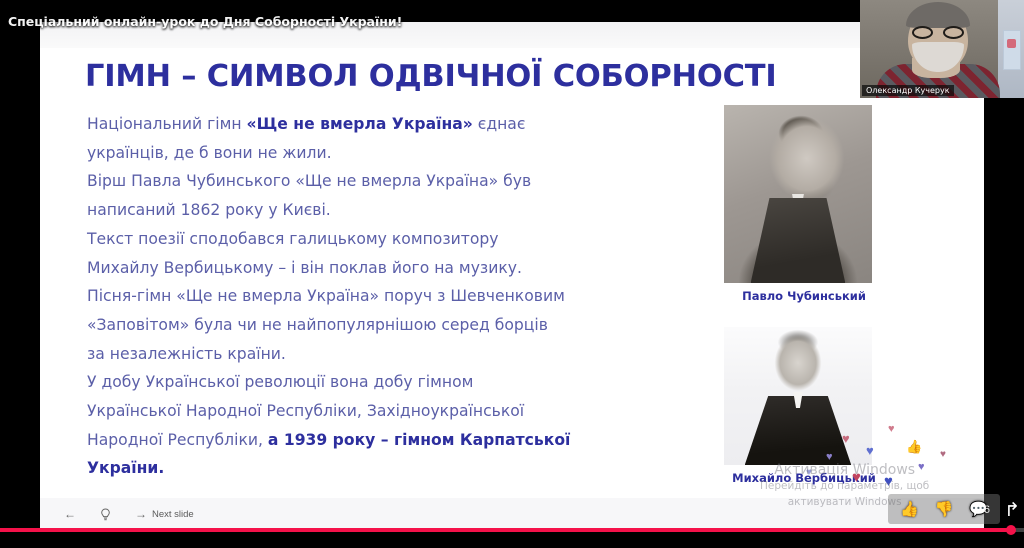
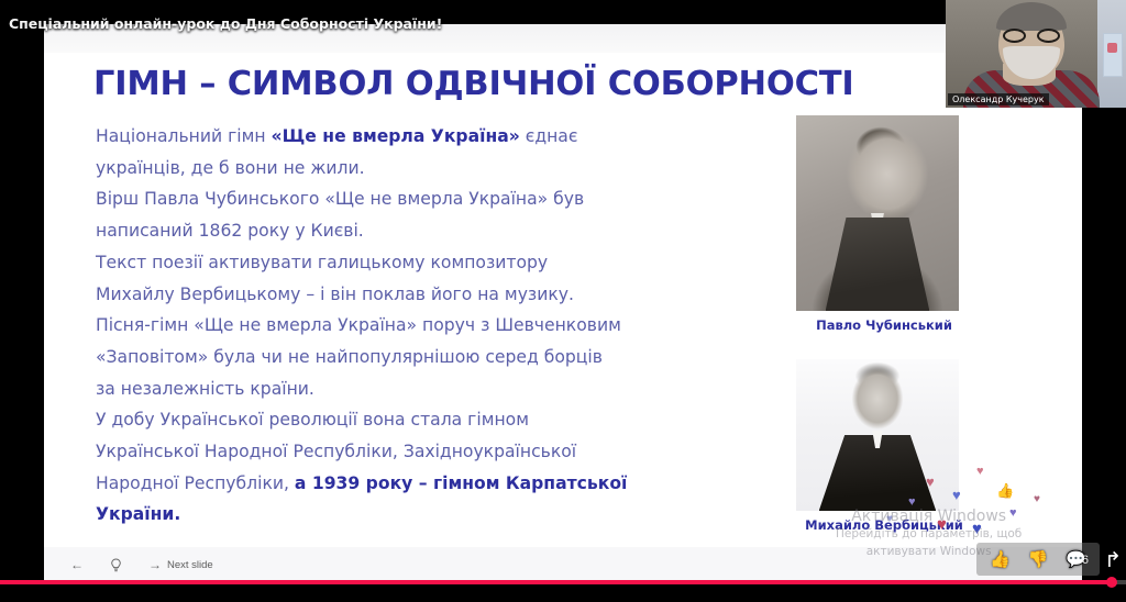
  ГІМН – СИМВОЛ ОДВІЧНОЇ СОБОРНОСТІ
  Національний гімн «Ще не вмерла Україна» єднає
  українців, де б вони не жили.
  Вірш Павла Чубинського «Ще не вмерла Україна» був
  написаний 1862 року у Києві.
- Текст поезії сподобався галицькому композитору
+ Текст поезії активувати галицькому композитору
  Михайлу Вербицькому – і він поклав його на музику.
  Пісня-гімн «Ще не вмерла Україна» поруч з Шевченковим
  «Заповітом» була чи не найпопулярнішою серед борців
  за незалежність країни.
- У добу Української революції вона добу гімном
+ У добу Української революції вона стала гімном
  Української Народної Республіки, Західноукраїнської
  Народної Республіки, а 1939 року – гімном Карпатської
  України.
  Павло Чубинський
  Михайло Вербицький
  ←
  →
  Next slide
  Спеціальний онлайн-урок до Дня Соборності України!
  Олександр Кучерук
  ♥
  ♥
  ♥
  ♥
  👍
  ♥
  ♥
  ♥
  ♥
  ♥
  Активація Windows
  Перейдіть до параметрів, щоб
  активувати Windows
  👍
  👎
  💬
  6
  ↱
